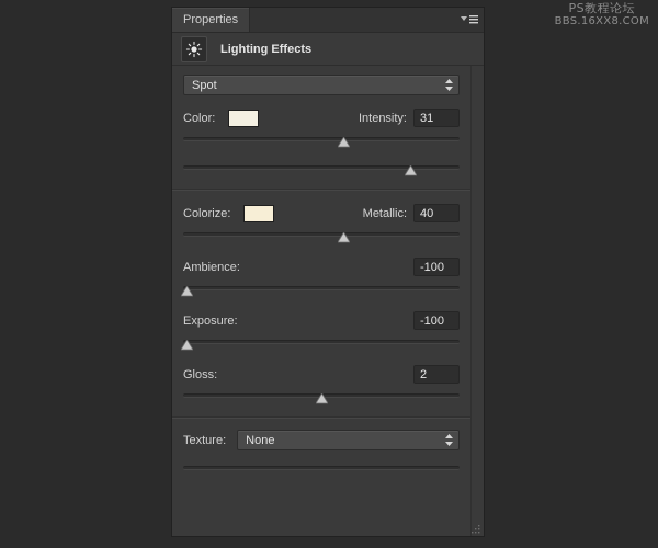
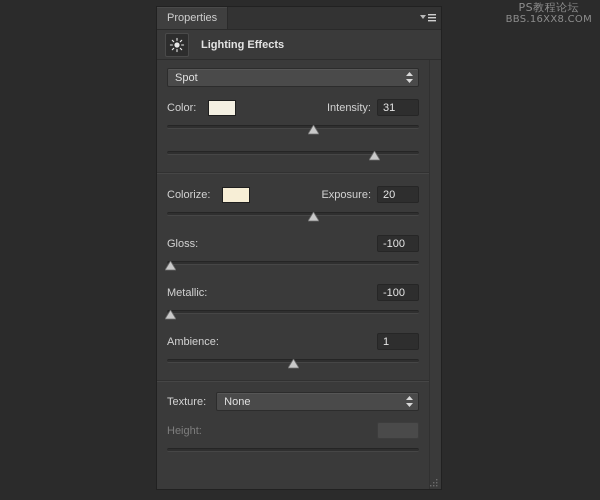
  PS教程论坛
  BBS.16XX8.COM
  Properties
  Lighting Effects
  Spot
  Color:
  Intensity:
  31
  Colorize:
- Metallic:
+ Exposure:
- 40
+ 20
- Ambience:
+ Gloss:
  -100
- Exposure:
+ Metallic:
  -100
- Gloss:
+ Ambience:
- 2
+ 1
  Texture:
  None
+ Height:
